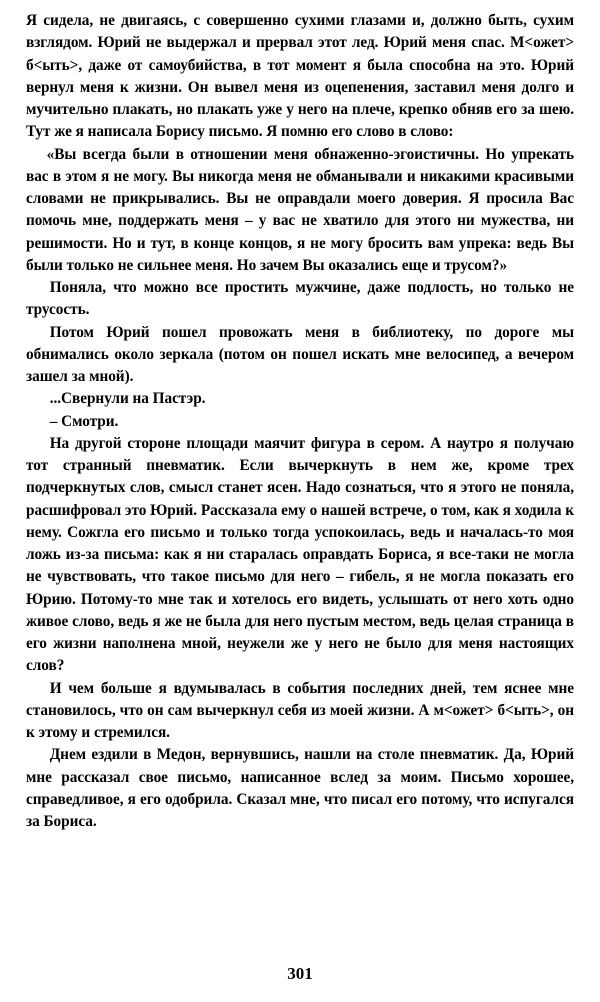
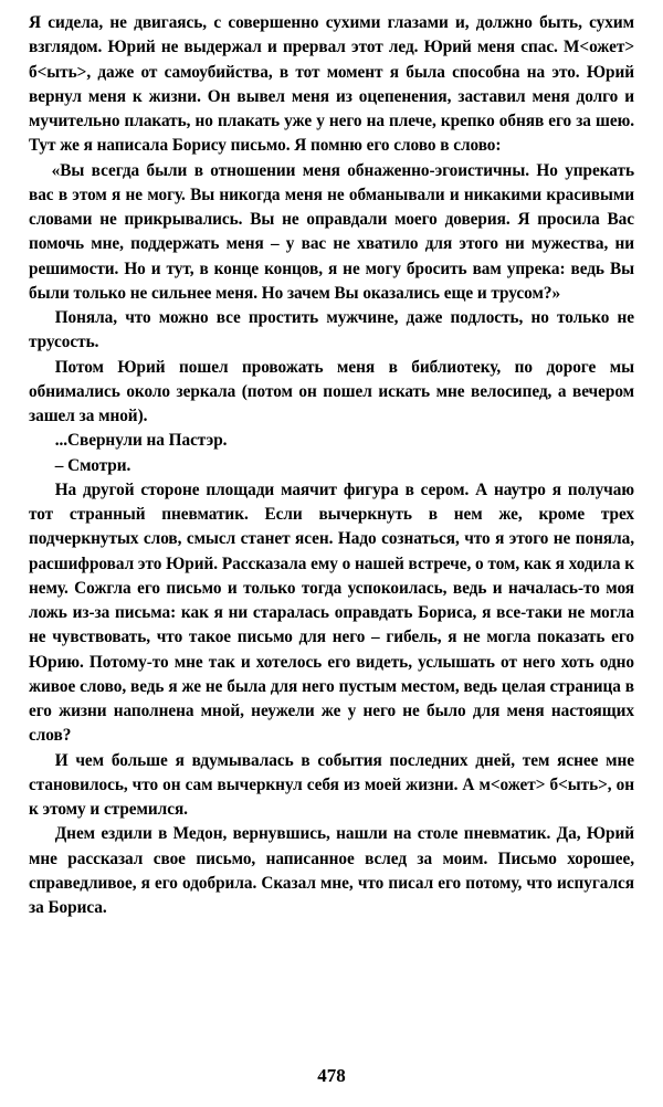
  Я сидела, не двигаясь, с совершенно сухими глазами и, должно быть, сухим взглядом. Юрий не выдержал и прервал этот лед. Юрий меня спас. М<ожет> б<ыть>, даже от самоубийства, в тот момент я была способна на это. Юрий вернул меня к жизни. Он вывел меня из оцепенения, заставил меня долго и мучительно плакать, но плакать уже у него на плече, крепко обняв его за шею. Тут же я написала Борису письмо. Я помню его слово в слово:
  «Вы всегда были в отношении меня обнаженно-эгоистичны. Но упрекать вас в этом я не могу. Вы никогда меня не обманывали и никакими красивыми словами не прикрывались. Вы не оправдали моего доверия. Я просила Вас помочь мне, поддержать меня – у вас не хватило для этого ни мужества, ни решимости. Но и тут, в конце концов, я не могу бросить вам упрека: ведь Вы были только не сильнее меня. Но зачем Вы оказались еще и трусом?»
  Поняла, что можно все простить мужчине, даже подлость, но только не трусость.
  Потом Юрий пошел провожать меня в библиотеку, по дороге мы обнимались около зеркала (потом он пошел искать мне велосипед, а вечером зашел за мной).
  ...Свернули на Пастэр.
  – Смотри.
  На другой стороне площади маячит фигура в сером. А наутро я получаю тот странный пневматик. Если вычеркнуть в нем же, кроме трех подчеркнутых слов, смысл станет ясен. Надо сознаться, что я этого не поняла, расшифровал это Юрий. Рассказала ему о нашей встрече, о том, как я ходила к нему. Сожгла его письмо и только тогда успокоилась, ведь и началась-то моя ложь из-за письма: как я ни старалась оправдать Бориса, я все-таки не могла не чувствовать, что такое письмо для него – гибель, я не могла показать его Юрию. Потому-то мне так и хотелось его видеть, услышать от него хоть одно живое слово, ведь я же не была для него пустым местом, ведь целая страница в его жизни наполнена мной, неужели же у него не было для меня настоящих слов?
  И чем больше я вдумывалась в события последних дней, тем яснее мне становилось, что он сам вычеркнул себя из моей жизни. А м<ожет> б<ыть>, он к этому и стремился.
  Днем ездили в Медон, вернувшись, нашли на столе пневматик. Да, Юрий мне рассказал свое письмо, написанное вслед за моим. Письмо хорошее, справедливое, я его одобрила. Сказал мне, что писал его потому, что испугался за Бориса.
- 301
+ 478
